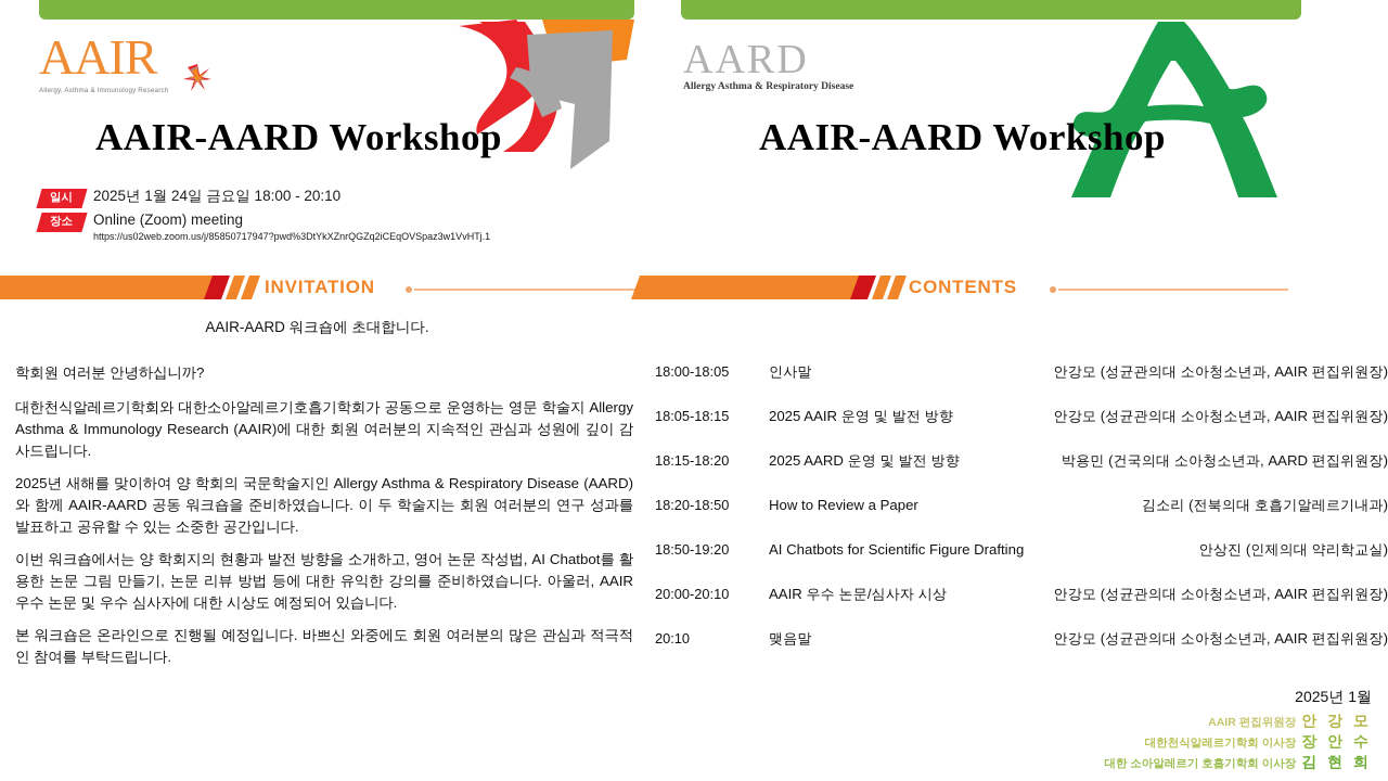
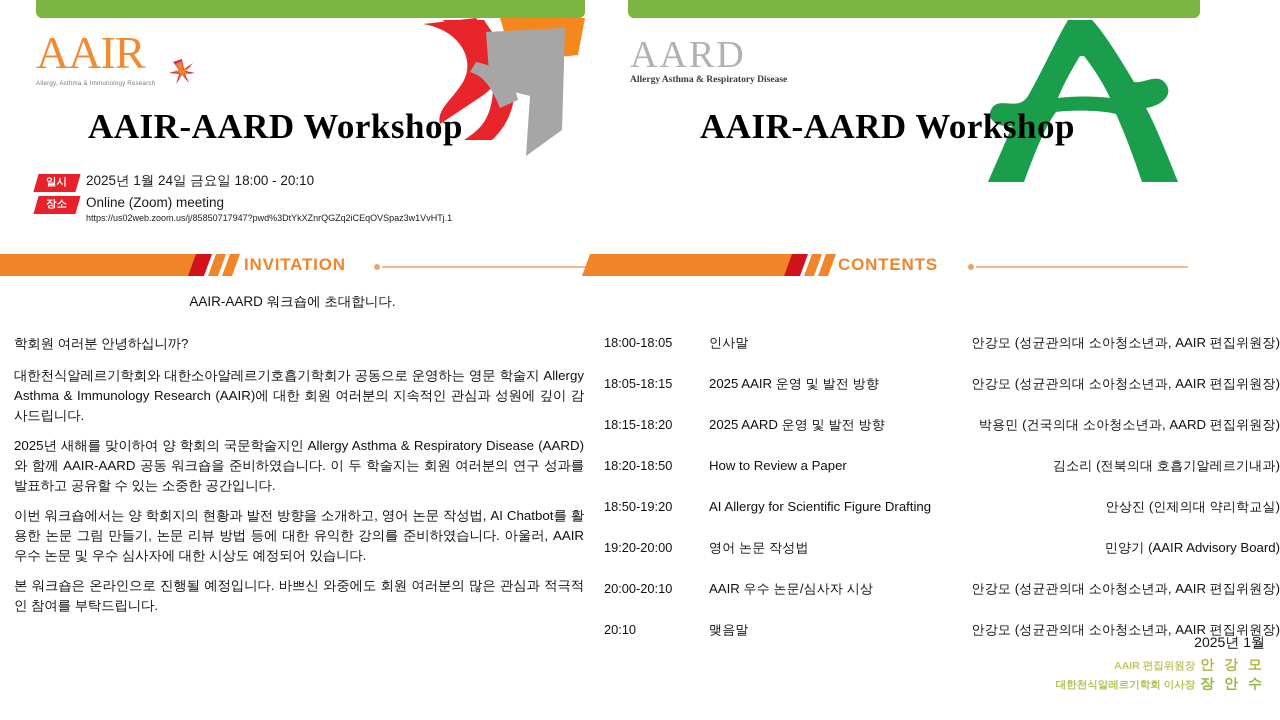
  AAIR
  AARD
  Allergy Asthma & Respiratory Disease
  AAIR-AARD Workshop
  AAIR-AARD Workshop
  2025년 1월 24일 금요일 18:00 - 20:10
  Online (Zoom) meeting
  https://us02web.zoom.us/j/85850717947?pwd%3DtYkXZnrQGZq2iCEqOVSpaz3w1VvHTj.1
  INVITATION
  CONTENTS
  AAIR-AARD 워크숍에 초대합니다.
  학회원 여러분 안녕하십니까?
  대한천식알레르기학회와 대한소아알레르기호흡기학회가 공동으로 운영하는 영문 학술지 Allergy Asthma & Immunology Research (AAIR)에 대한 회원 여러분의 지속적인 관심과 성원에 깊이 감사드립니다.
  2025년 새해를 맞이하여 양 학회의 국문학술지인 Allergy Asthma & Respiratory Disease (AARD)와 함께 AAIR-AARD 공동 워크숍을 준비하였습니다. 이 두 학술지는 회원 여러분의 연구 성과를 발표하고 공유할 수 있는 소중한 공간입니다.
  이번 워크숍에서는 양 학회지의 현황과 발전 방향을 소개하고, 영어 논문 작성법, AI Chatbot를 활용한 논문 그림 만들기, 논문 리뷰 방법 등에 대한 유익한 강의를 준비하였습니다. 아울러, AAIR 우수 논문 및 우수 심사자에 대한 시상도 예정되어 있습니다.
  본 워크숍은 온라인으로 진행될 예정입니다. 바쁘신 와중에도 회원 여러분의 많은 관심과 적극적인 참여를 부탁드립니다.
  2025년 1월
  AAIR 편집위원장 안 강 모
  대한천식알레르기학회 이사장 장 안 수
- 대한 소아알레르기 호흡기학회 이사장 김 현 희
  18:00-18:05
  인사말
  안강모 (성균관의대 소아청소년과, AAIR 편집위원장)
  18:05-18:15
  2025 AAIR 운영 및 발전 방향
  안강모 (성균관의대 소아청소년과, AAIR 편집위원장)
  18:15-18:20
  2025 AARD 운영 및 발전 방향
  박용민 (건국의대 소아청소년과, AARD 편집위원장)
  18:20-18:50
  How to Review a Paper
  김소리 (전북의대 호흡기알레르기내과)
  18:50-19:20
- AI Chatbots for Scientific Figure Drafting
+ AI Allergy for Scientific Figure Drafting
  안상진 (인제의대 약리학교실)
+ 19:20-20:00
+ 영어 논문 작성법
+ 민양기 (AAIR Advisory Board)
  20:00-20:10
  AAIR 우수 논문/심사자 시상
  안강모 (성균관의대 소아청소년과, AAIR 편집위원장)
  20:10
  맺음말
  안강모 (성균관의대 소아청소년과, AAIR 편집위원장)
